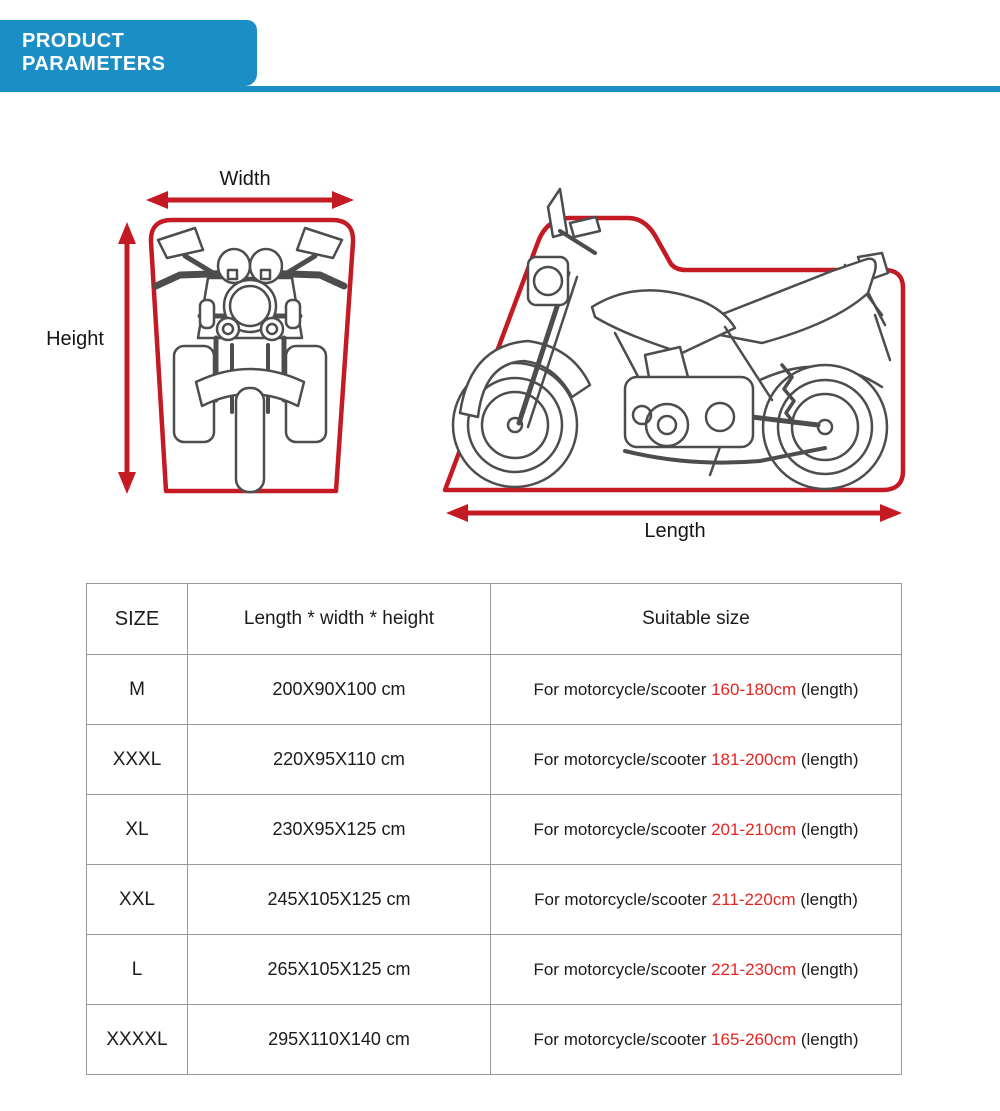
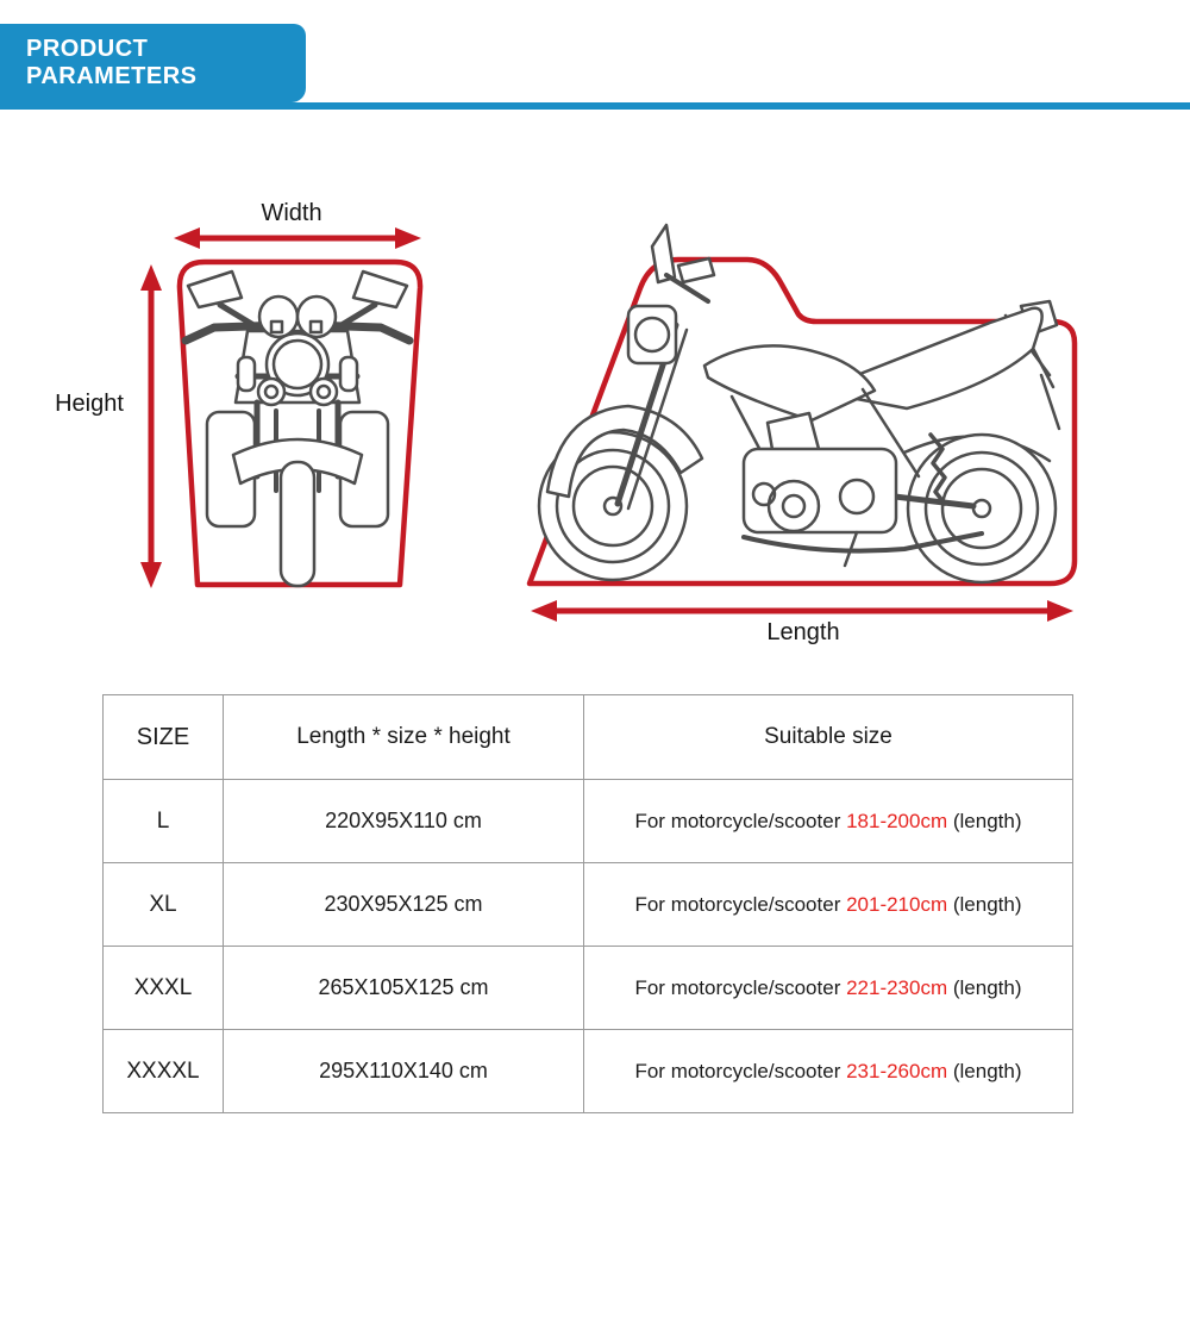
  PRODUCT PARAMETERS
  Width
  Height
  Length
- SIZE	Length * width * height	Suitable size
+ SIZE	Length * size * height	Suitable size
- M	200X90X100 cm	For motorcycle/scooter 160-180cm (length)
- XXXL	220X95X110 cm	For motorcycle/scooter 181-200cm (length)
+ L	220X95X110 cm	For motorcycle/scooter 181-200cm (length)
  XL	230X95X125 cm	For motorcycle/scooter 201-210cm (length)
- XXL	245X105X125 cm	For motorcycle/scooter 211-220cm (length)
- L	265X105X125 cm	For motorcycle/scooter 221-230cm (length)
+ XXXL	265X105X125 cm	For motorcycle/scooter 221-230cm (length)
- XXXXL	295X110X140 cm	For motorcycle/scooter 165-260cm (length)
+ XXXXL	295X110X140 cm	For motorcycle/scooter 231-260cm (length)
